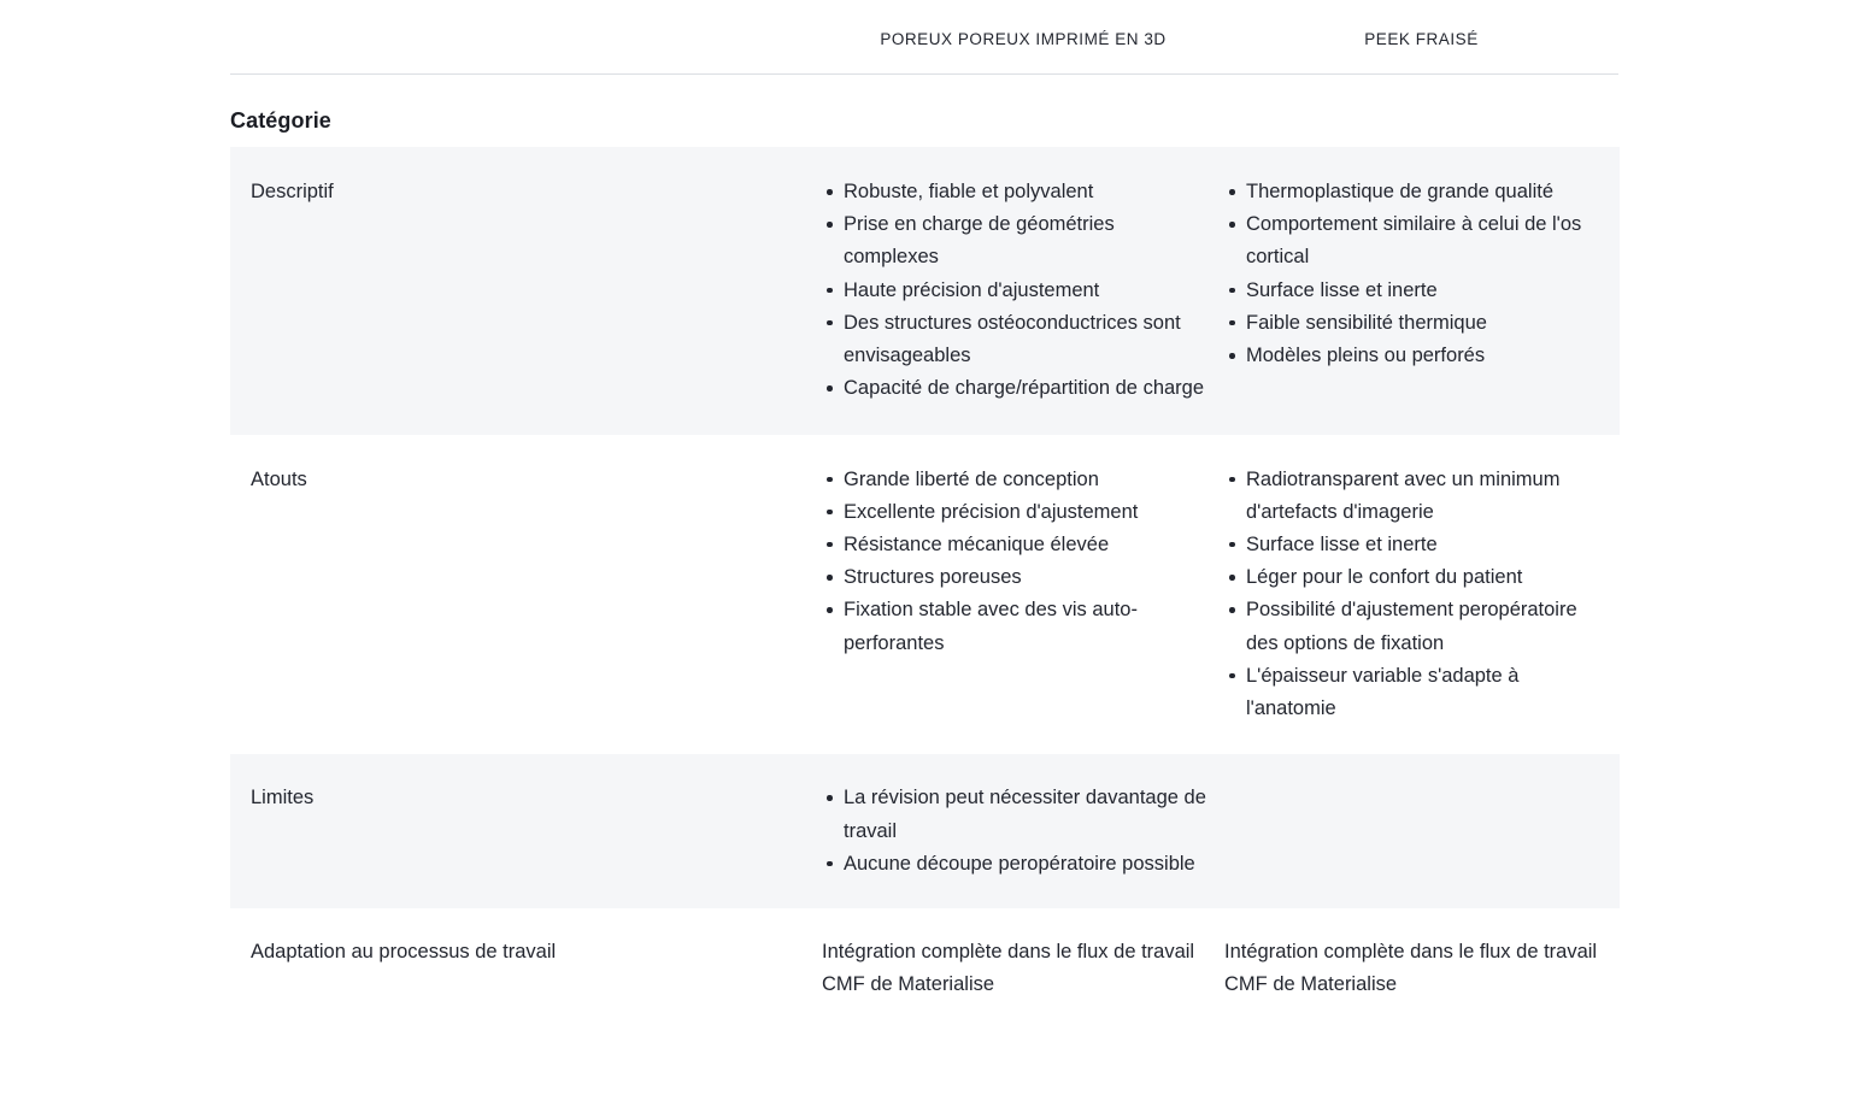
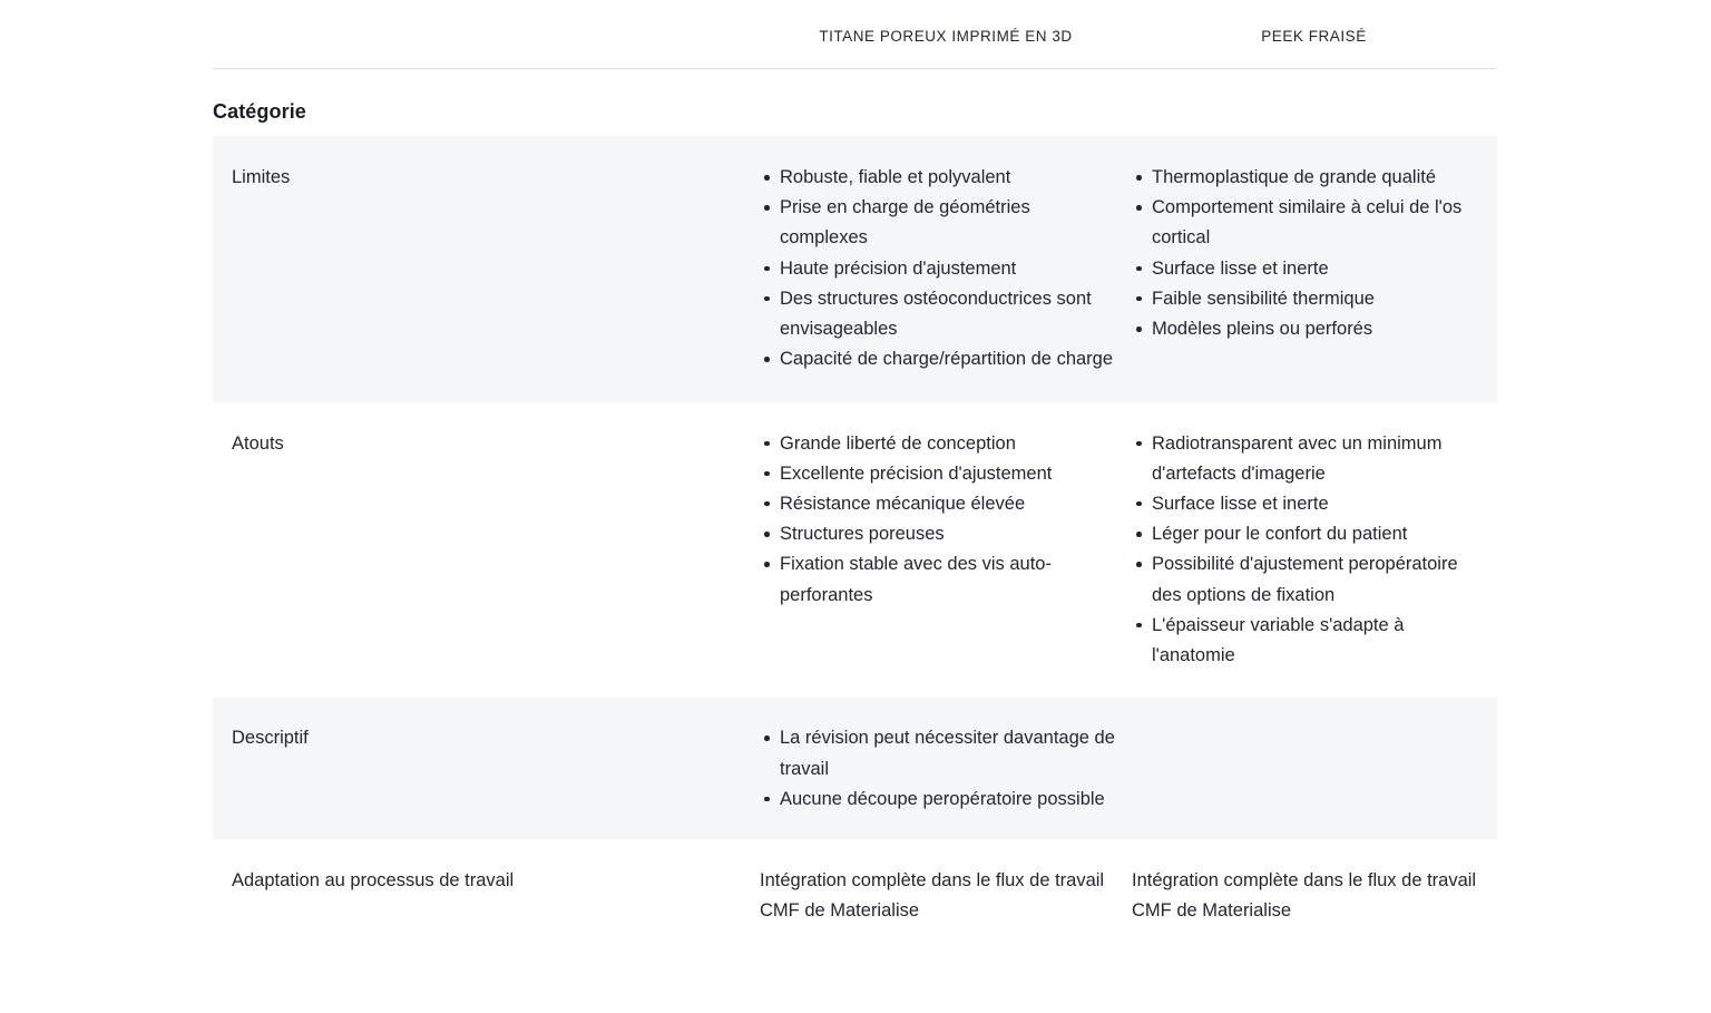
- POREUX POREUX IMPRIMÉ EN 3D
+ TITANE POREUX IMPRIMÉ EN 3D
  PEEK FRAISÉ
  Catégorie
- Descriptif
+ Limites
  Robuste, fiable et polyvalent
  Prise en charge de géométries complexes
  Haute précision d'ajustement
  Des structures ostéoconductrices sont envisageables
  Capacité de charge/répartition de charge
  Thermoplastique de grande qualité
  Comportement similaire à celui de l'os cortical
  Surface lisse et inerte
  Faible sensibilité thermique
  Modèles pleins ou perforés
  Atouts
  Grande liberté de conception
  Excellente précision d'ajustement
  Résistance mécanique élevée
  Structures poreuses
  Fixation stable avec des vis auto-perforantes
  Radiotransparent avec un minimum d'artefacts d'imagerie
  Surface lisse et inerte
  Léger pour le confort du patient
  Possibilité d'ajustement peropératoire des options de fixation
  L'épaisseur variable s'adapte à l'anatomie
- Limites
+ Descriptif
  La révision peut nécessiter davantage de travail
  Aucune découpe peropératoire possible
  Adaptation au processus de travail
  Intégration complète dans le flux de travail CMF de Materialise
  Intégration complète dans le flux de travail CMF de Materialise
